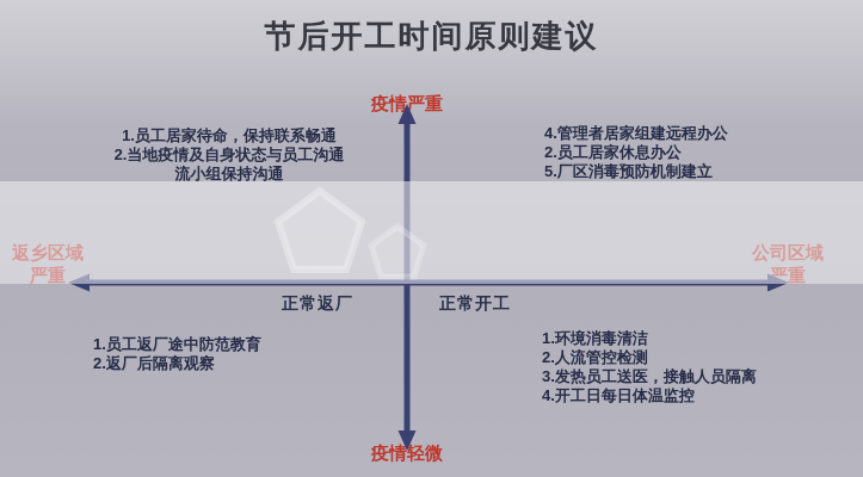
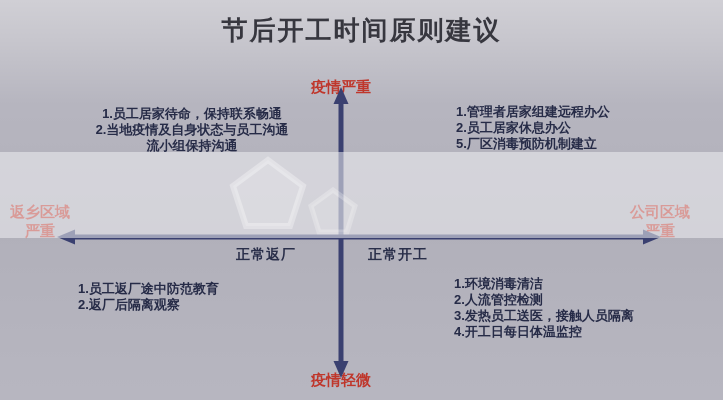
  节后开工时间原则建议
  1.员工居家待命，保持联系畅通
  2.当地疫情及自身状态与员工沟通
  流小组保持沟通
- 4.管理者居家组建远程办公
+ 1.管理者居家组建远程办公
  2.员工居家休息办公
  5.厂区消毒预防机制建立
  1.员工返厂途中防范教育
  2.返厂后隔离观察
  1.环境消毒清洁
  2.人流管控检测
  3.发热员工送医，接触人员隔离
  4.开工日每日体温监控
  疫情严重
  疫情轻微
  返乡区域
  严重
  公司区域
  严重
  正常返厂
  正常开工
